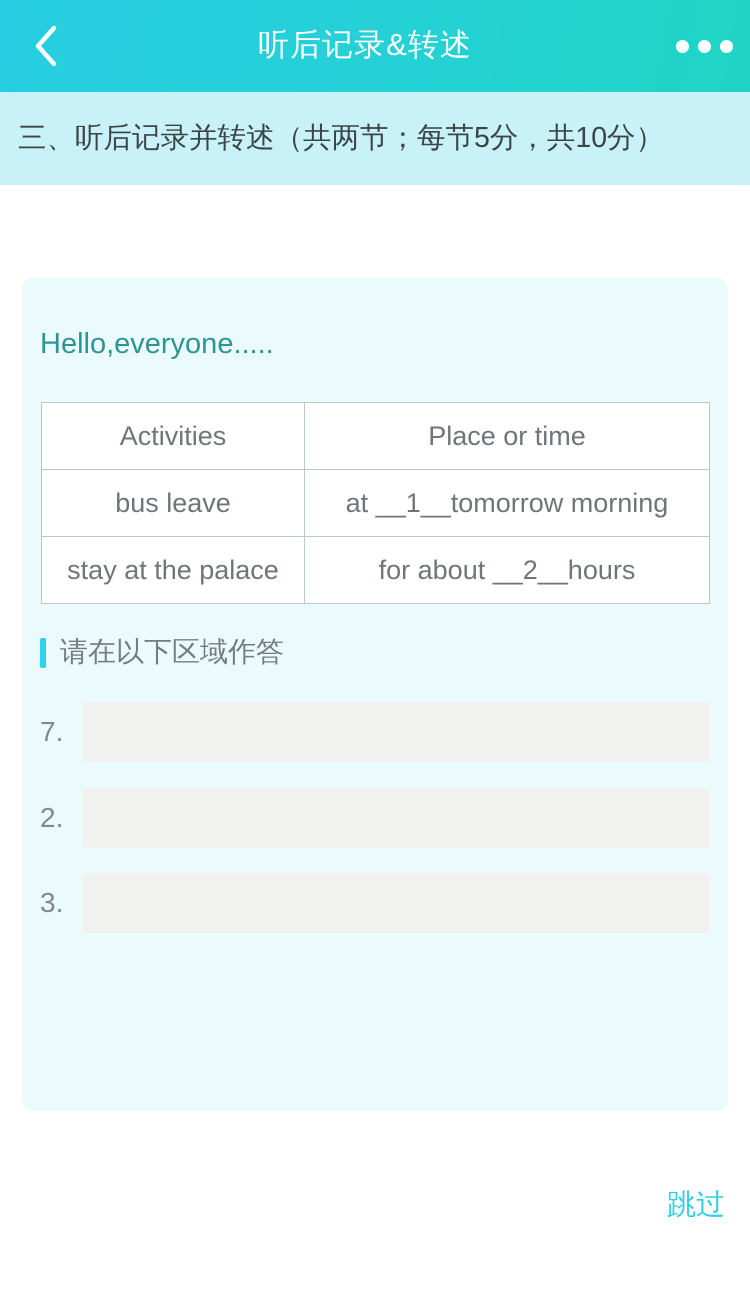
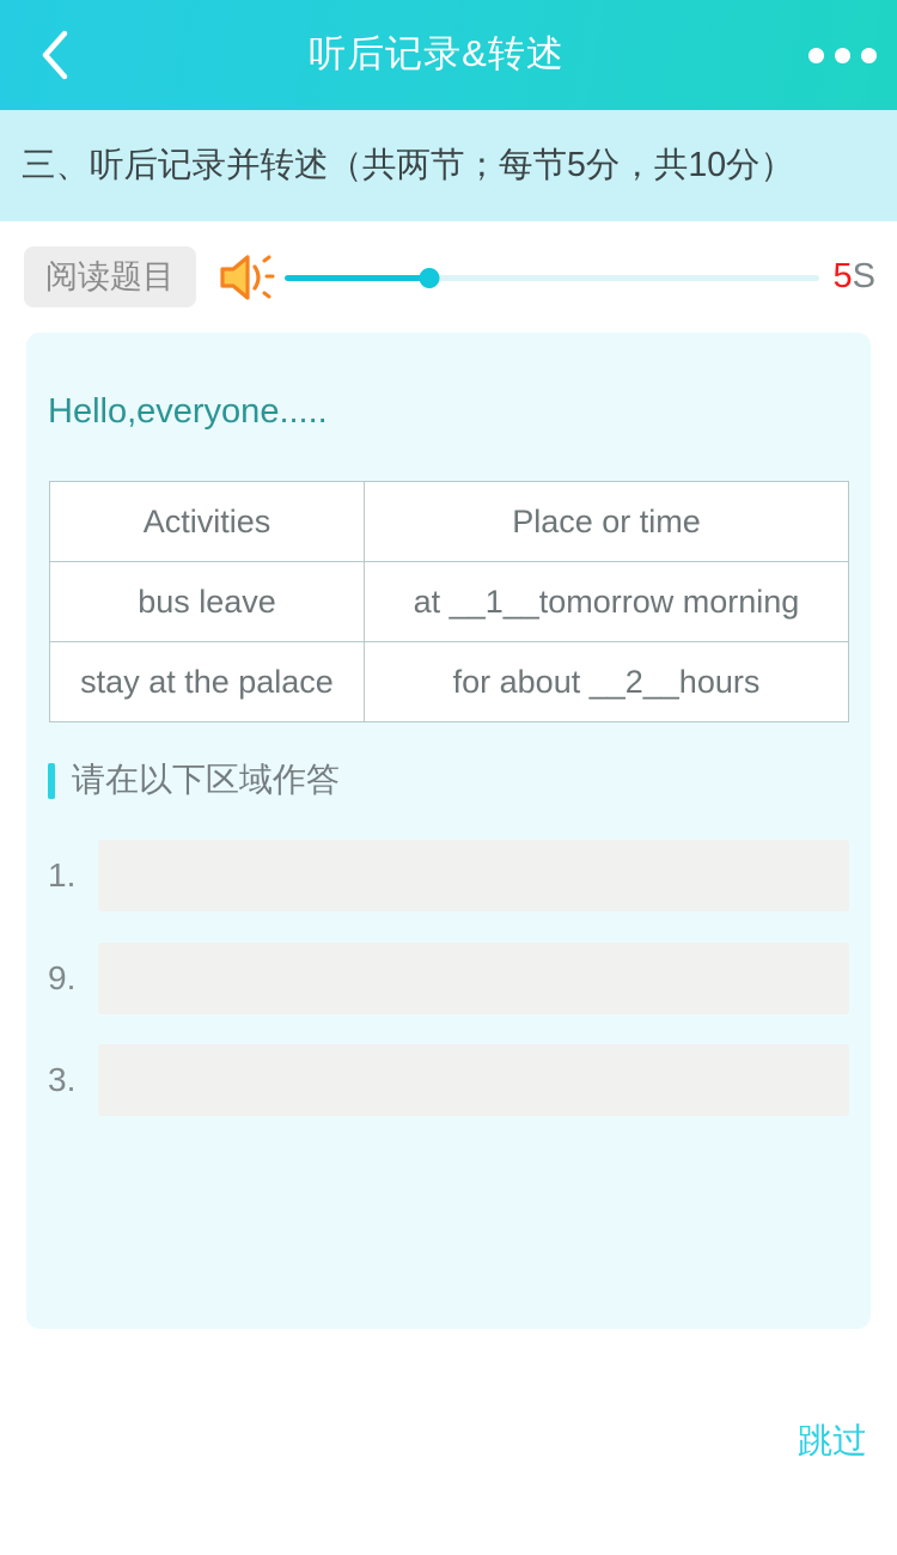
  听后记录&转述
  三、听后记录并转述（共两节；每节5分，共10分）
+ 阅读题目
+ 5S
  Hello,everyone.....
  Activities	Place or time
  bus leave	at __1__tomorrow morning
  stay at the palace	for about __2__hours
  请在以下区域作答
- 7.
+ 1.
- 2.
+ 9.
  3.
  跳过
